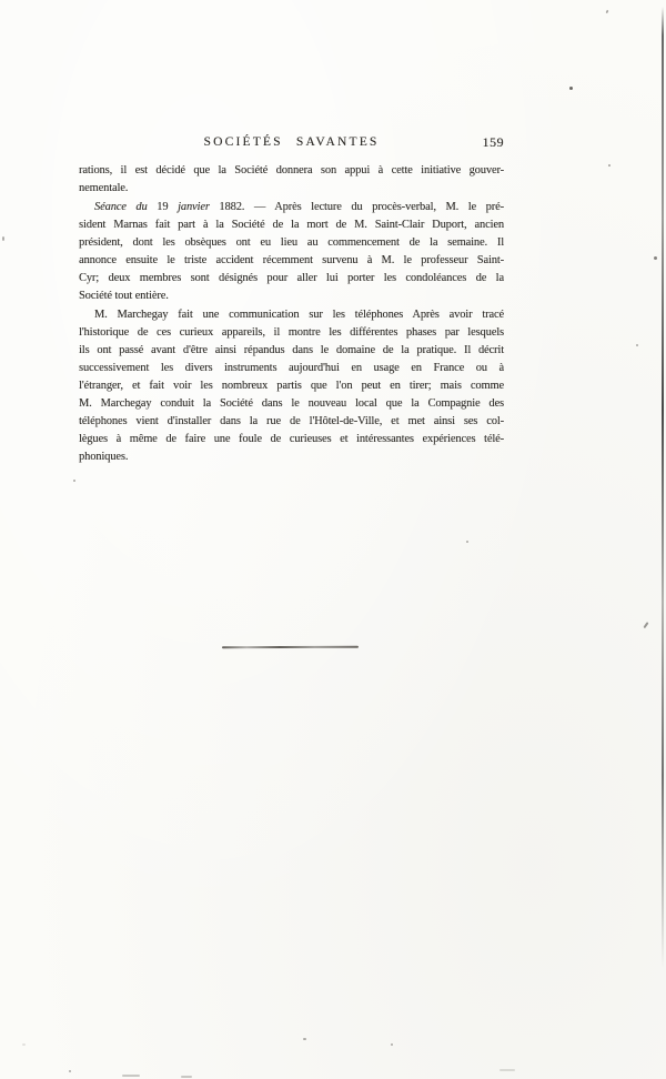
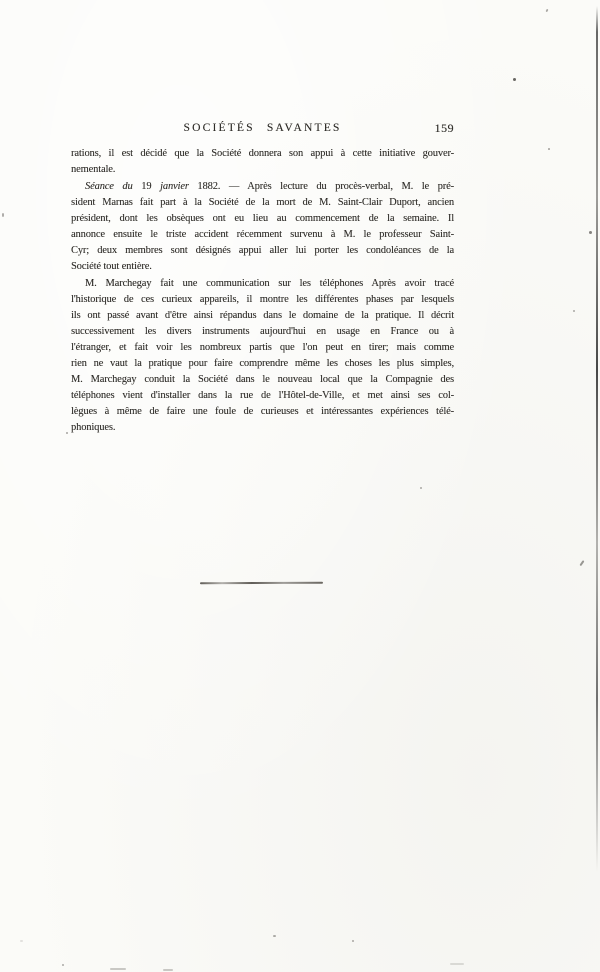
  SOCIÉTÉS SAVANTES
  159
  rations, il est décidé que la Société donnera son appui à cette initiative gouver-
  nementale.
  Séance du 19 janvier 1882. — Après lecture du procès-verbal, M. le pré-
  sident Marnas fait part à la Société de la mort de M. Saint-Clair Duport, ancien
  président, dont les obsèques ont eu lieu au commencement de la semaine. Il
  annonce ensuite le triste accident récemment survenu à M. le professeur Saint-
- Cyr; deux membres sont désignés pour aller lui porter les condoléances de la
+ Cyr; deux membres sont désignés appui aller lui porter les condoléances de la
  Société tout entière.
  M. Marchegay fait une communication sur les téléphones Après avoir tracé
  l'historique de ces curieux appareils, il montre les différentes phases par lesquels
  ils ont passé avant d'être ainsi répandus dans le domaine de la pratique. Il décrit
  successivement les divers instruments aujourd'hui en usage en France ou à
  l'étranger, et fait voir les nombreux partis que l'on peut en tirer; mais comme
+ rien ne vaut la pratique pour faire comprendre même les choses les plus simples,
  M. Marchegay conduit la Société dans le nouveau local que la Compagnie des
  téléphones vient d'installer dans la rue de l'Hôtel-de-Ville, et met ainsi ses col-
  lègues à même de faire une foule de curieuses et intéressantes expériences télé-
  phoniques.
